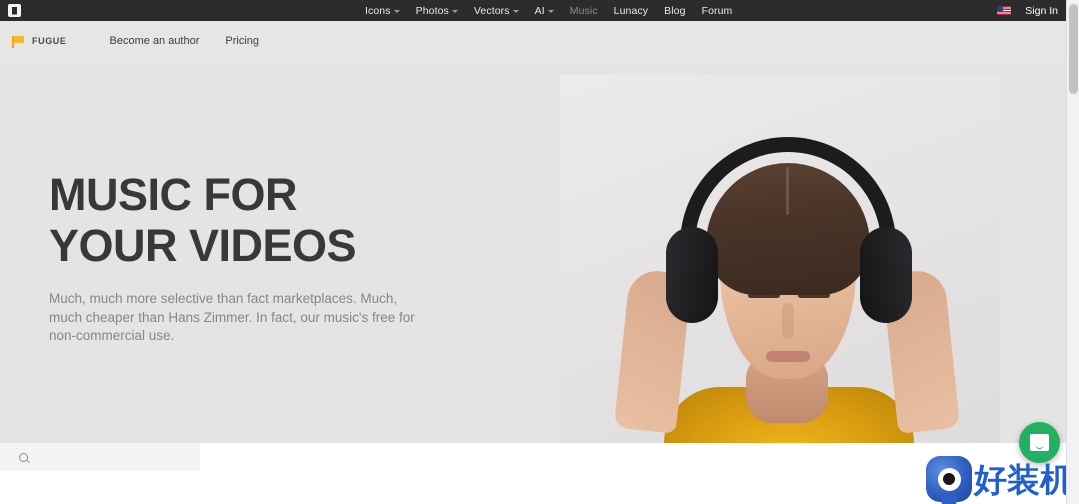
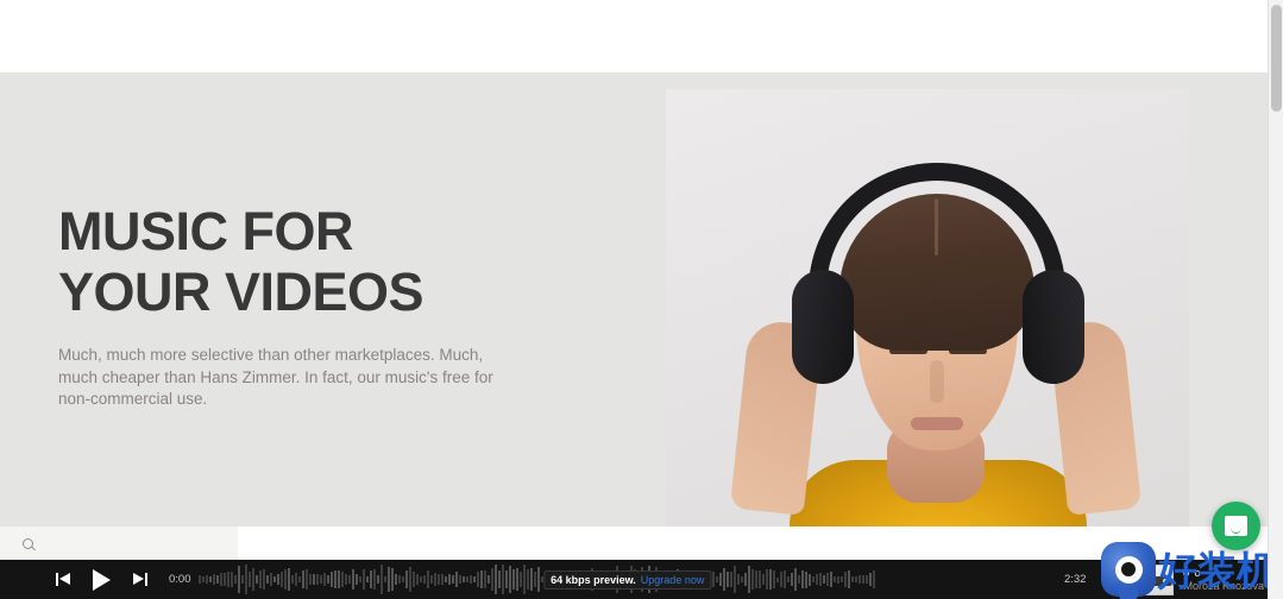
- Icons
- Photos
- Vectors
- AI
- Music
- Lunacy
- Blog
- Forum
- Sign In
- FUGUE
- Become an author
- Pricing
  MUSIC FOR
  YOUR VIDEOS
- Much, much more selective than fact marketplaces. Much, much cheaper than Hans Zimmer. In fact, our music's free for non-commercial use.
+ Much, much more selective than other marketplaces. Much, much cheaper than Hans Zimmer. In fact, our music's free for non-commercial use.
+ 0:00
+ 64 kbps preview.
+ Upgrade now
+ 2:32
+ o
+ Moroza Knozova
  好装机
